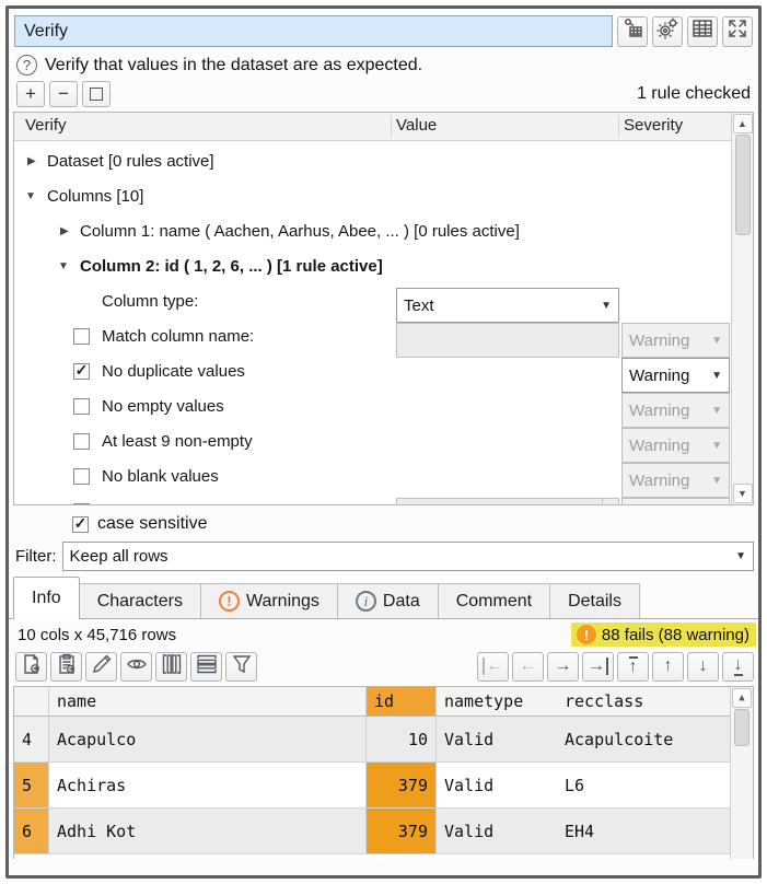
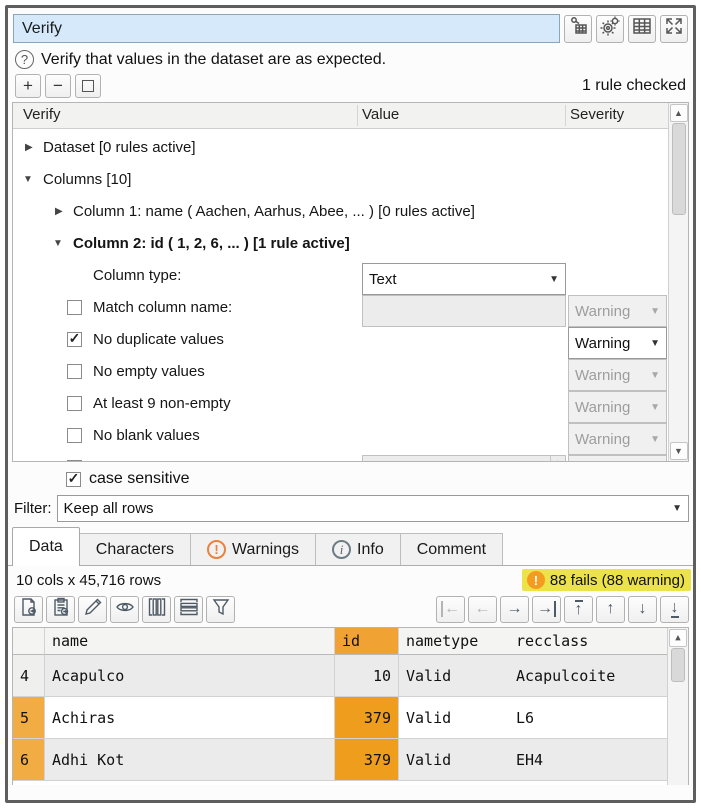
  Verify
  ?
  Verify that values in the dataset are as expected.
  +
  −
  1 rule checked
  Verify
  Value
  Severity
  ▶
  Dataset [0 rules active]
  ▼
  Columns [10]
  ▶
  Column 1: name ( Aachen, Aarhus, Abee, ... ) [0 rules active]
  ▼
  Column 2: id ( 1, 2, 6, ... ) [1 rule active]
  Column type:
  Text
  ▼
  Match column name:
  Warning
  ▼
  No duplicate values
  Warning
  ▼
  No empty values
  Warning
  ▼
  At least 9 non-empty
  Warning
  ▼
  No blank values
  Warning
  ▼
  ▲
  ▼
  case sensitive
  Filter:
  Keep all rows
  ▼
- Info
+ Data
  Characters
  !
  Warnings
  i
- Data
+ Info
  Comment
- Details
  10 cols x 45,716 rows
  !
  88 fails (88 warning)
  ←
  ←
  →
  →
  ↑
  ↑
  ↓
  ↓
  name
  id
  nametype
  recclass
  4
  Acapulco
  10
  Valid
  Acapulcoite
  5
  Achiras
  379
  Valid
  L6
  6
  Adhi Kot
  379
  Valid
  EH4
  ▲
